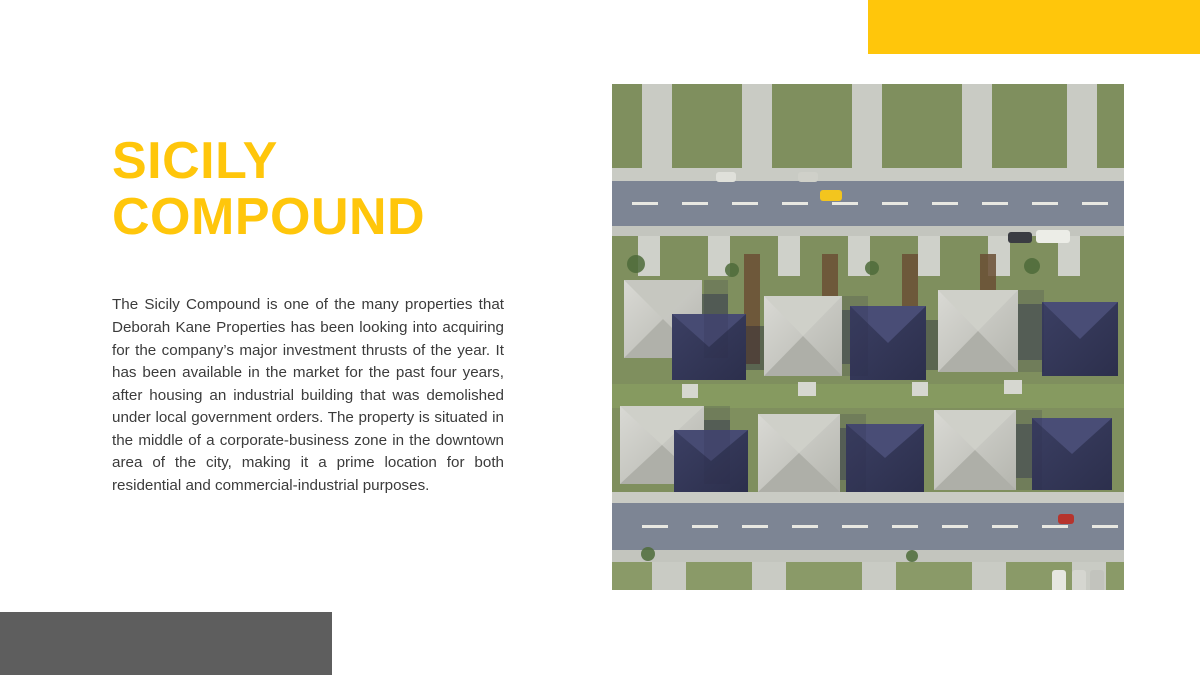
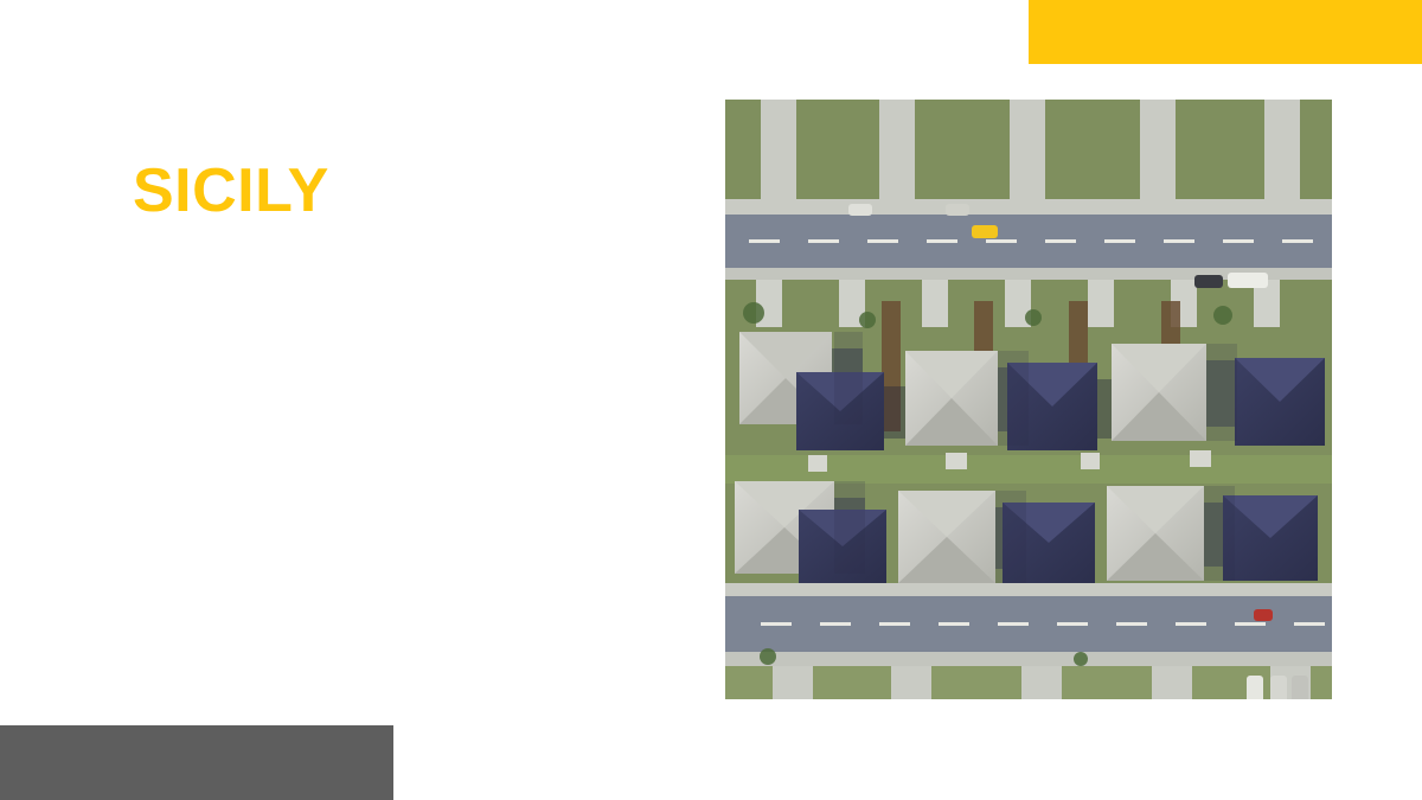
  SICILY
- COMPOUND
- The Sicily Compound is one of the many properties that Deborah Kane Properties has been looking into acquiring for the company’s major investment thrusts of the year. It has been available in the market for the past four years, after housing an industrial building that was demolished under local government orders. The property is situated in the middle of a corporate-business zone in the downtown area of the city, making it a prime location for both residential and commercial-industrial purposes.
